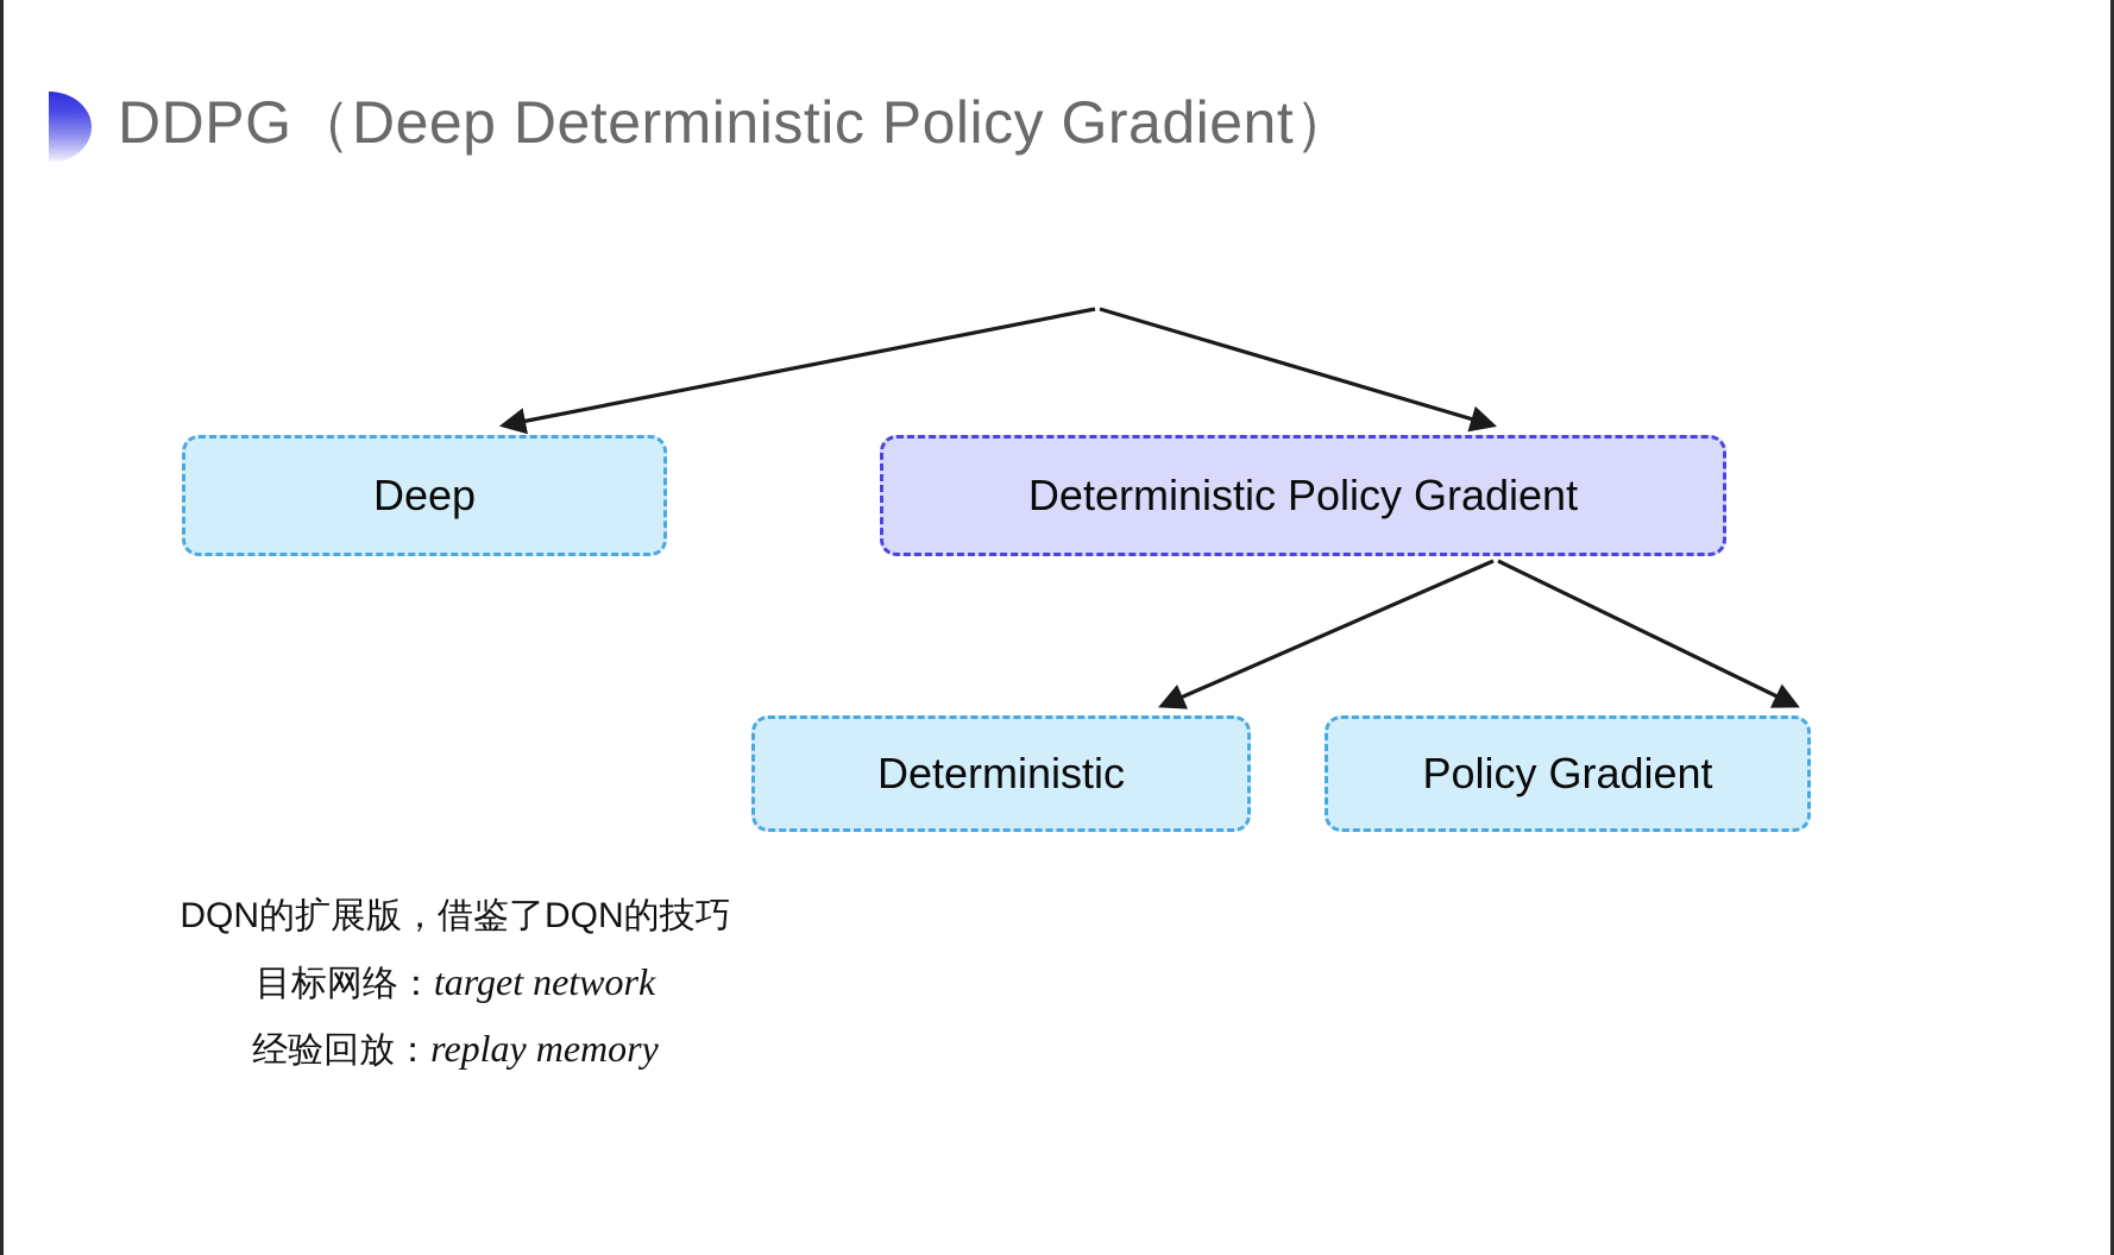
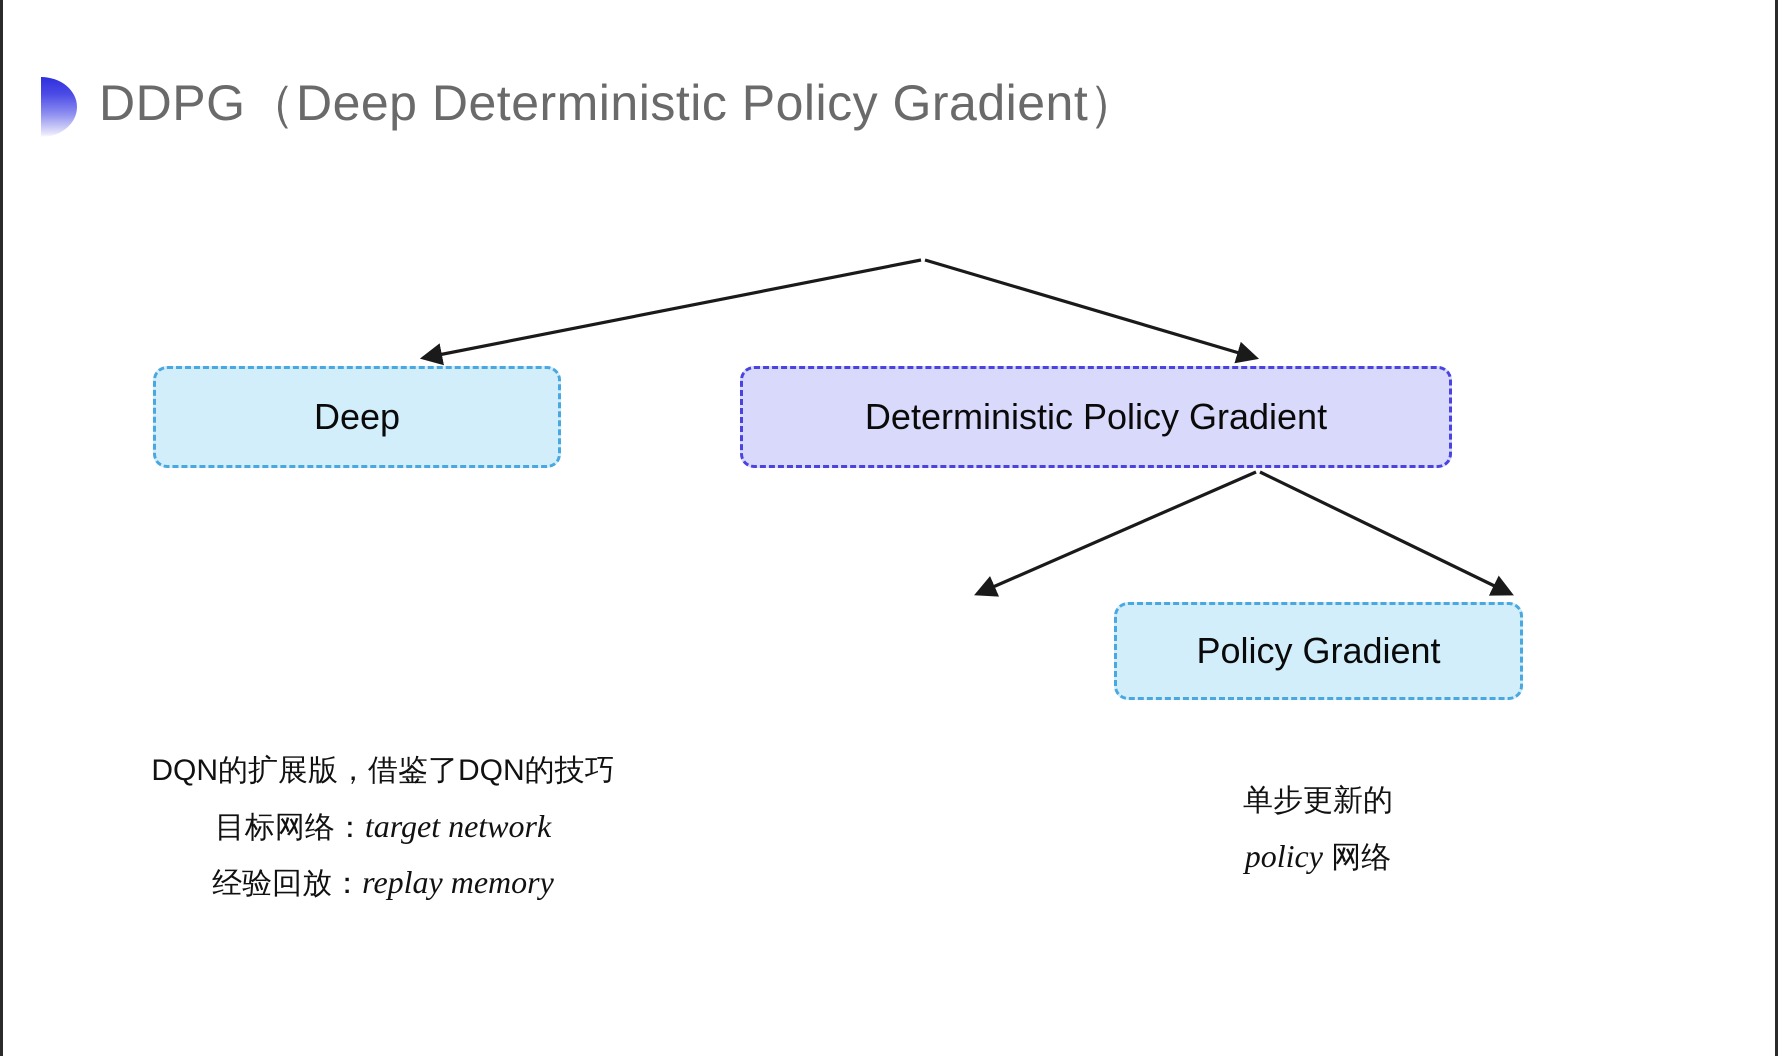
  DDPG（Deep Deterministic Policy Gradient）
  Deep
  Deterministic Policy Gradient
- Deterministic
  Policy Gradient
  DQN的扩展版，借鉴了DQN的技巧
  目标网络：target network
  经验回放：replay memory
+ 单步更新的
+ policy 网络
